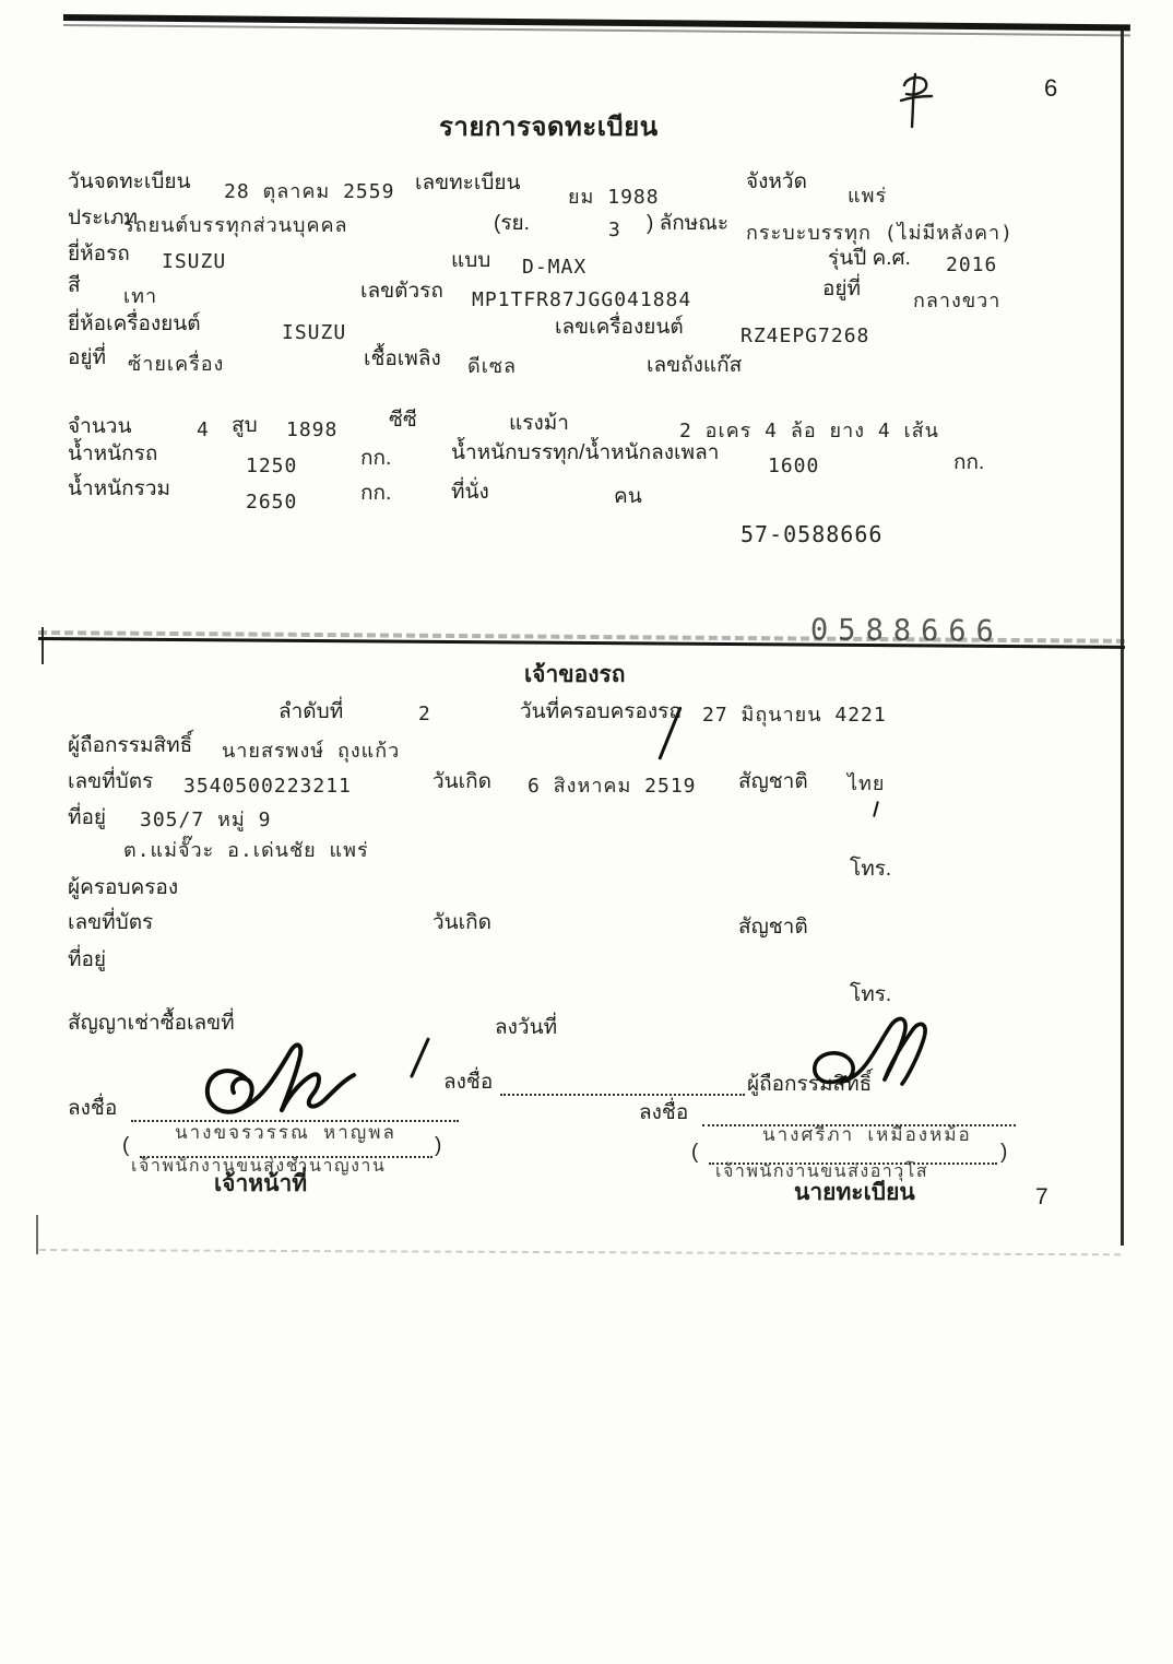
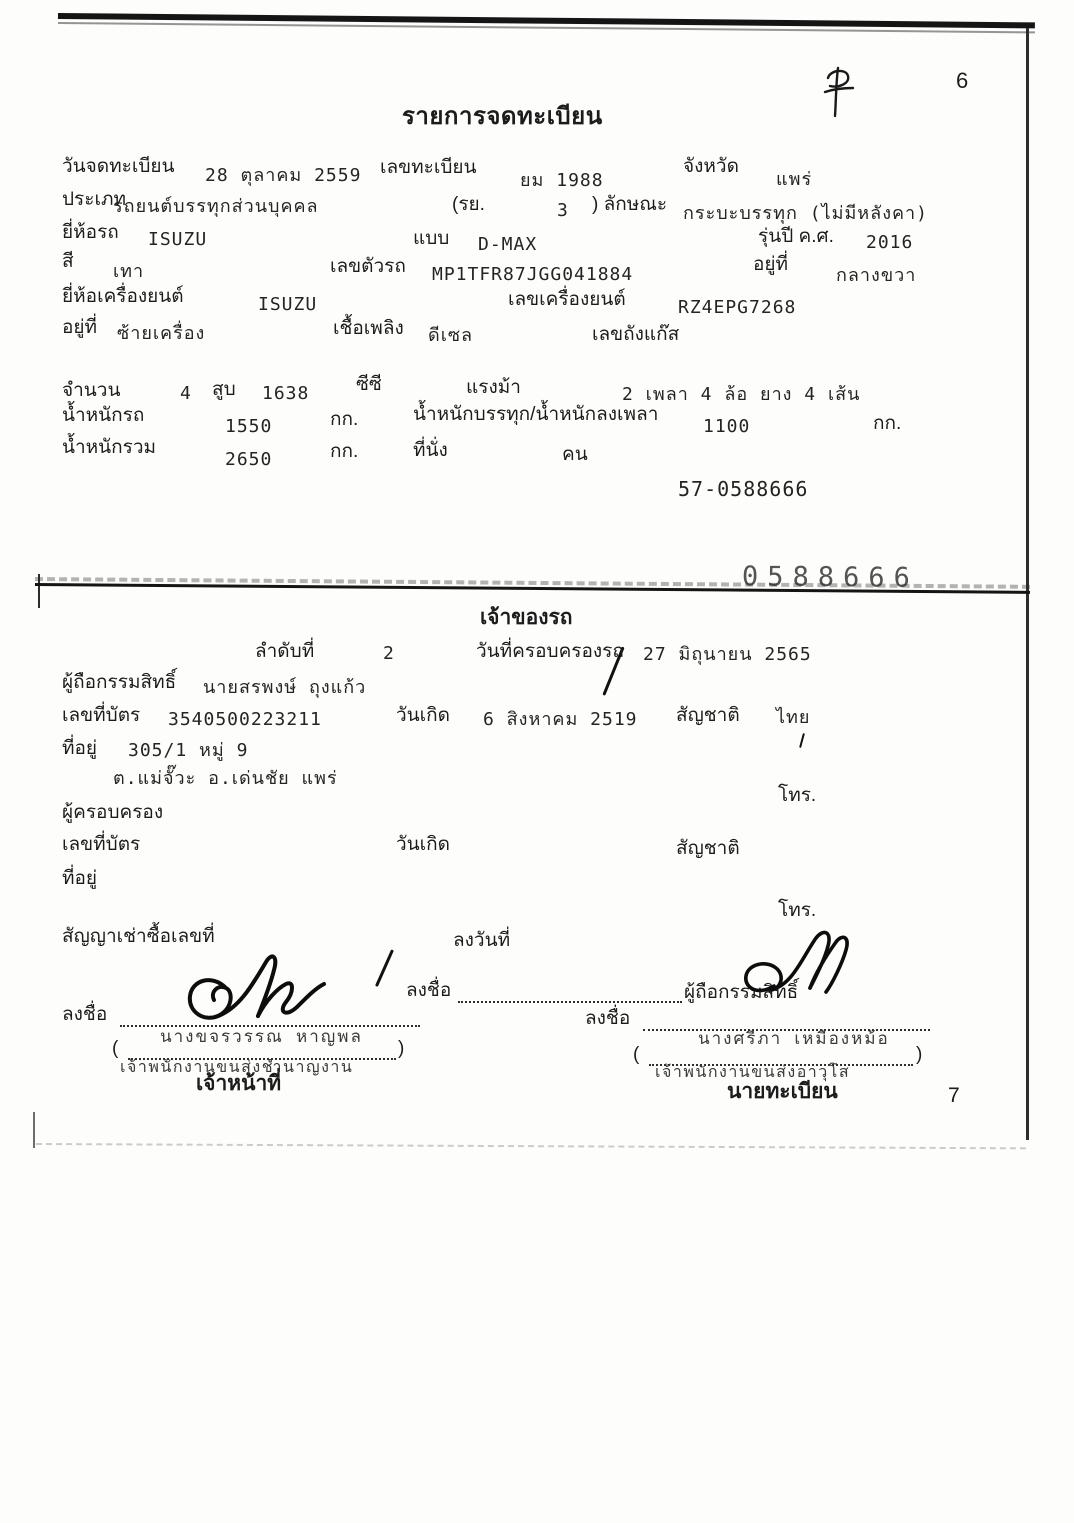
  6
  รายการจดทะเบียน
  วันจดทะเบียน
  28 ตุลาคม 2559
  เลขทะเบียน
  ยม 1988
  จังหวัด
  แพร่
  ประเภท
  รถยนต์บรรทุกส่วนบุคคล
  (รย.
  3
  ) ลักษณะ
  กระบะบรรทุก (ไม่มีหลังคา)
  ยี่ห้อรถ
  ISUZU
  แบบ
  D-MAX
  รุ่นปี ค.ศ.
  2016
  สี
  เทา
  เลขตัวรถ
  MP1TFR87JGG041884
  อยู่ที่
  กลางขวา
  ยี่ห้อเครื่องยนต์
  ISUZU
  เลขเครื่องยนต์
  RZ4EPG7268
  อยู่ที่
  ซ้ายเครื่อง
  เชื้อเพลิง
  ดีเซล
  เลขถังแก๊ส
  จำนวน
  4
  สูบ
- 1898
+ 1638
  ซีซี
  แรงม้า
- 2 อเคร 4 ล้อ ยาง 4 เส้น
+ 2 เพลา 4 ล้อ ยาง 4 เส้น
  น้ำหนักรถ
- 1250
+ 1550
  กก.
  น้ำหนักบรรทุก/น้ำหนักลงเพลา
- 1600
+ 1100
  กก.
  น้ำหนักรวม
  2650
  กก.
  ที่นั่ง
  คน
  57-0588666
  0588666
  เจ้าของรถ
  ลำดับที่
  2
  วันที่ครอบครองรถ
- 27 มิถุนายน 4221
+ 27 มิถุนายน 2565
  ผู้ถือกรรมสิทธิ์
  นายสรพงษ์ ถุงแก้ว
  เลขที่บัตร
  3540500223211
  วันเกิด
  6 สิงหาคม 2519
  สัญชาติ
  ไทย
  ที่อยู่
- 305/7 หมู่ 9
+ 305/1 หมู่ 9
  ต.แม่จั๊วะ อ.เด่นชัย แพร่
  โทร.
  ผู้ครอบครอง
  เลขที่บัตร
  วันเกิด
  สัญชาติ
  ที่อยู่
  โทร.
  สัญญาเช่าซื้อเลขที่
  ลงวันที่
  ลงชื่อ
  ผู้ถือกรรมสิทธิ์
  ลงชื่อ
  นางขจรวรรณ หาญพล
  (
  )
  เจ้าพนักงานขนส่งชำนาญงาน
  เจ้าหน้าที่
  ลงชื่อ
  นางศรีภา เหมืองหม้อ
  (
  )
  เจ้าพนักงานขนส่งอาวุโส
  นายทะเบียน
  7
